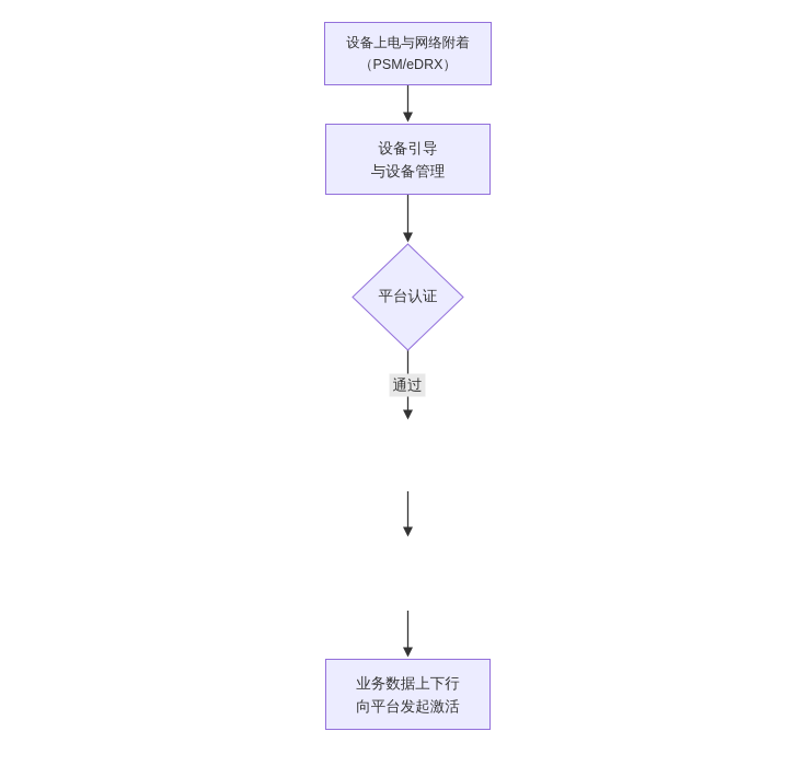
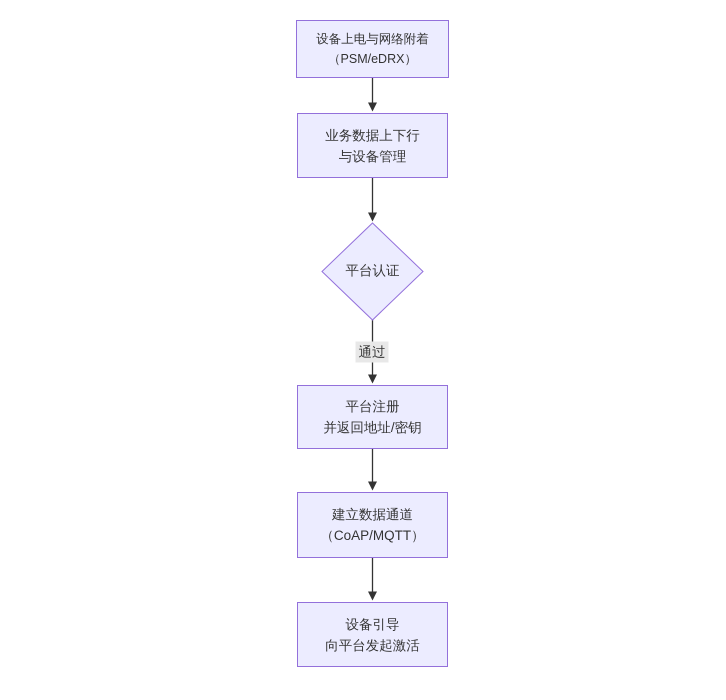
  设备上电与网络附着
  （PSM/eDRX）
- 设备引导
+ 业务数据上下行
  与设备管理
  平台认证
  通过
+ 平台注册
+ 并返回地址/密钥
+ 建立数据通道
+ （CoAP/MQTT）
- 业务数据上下行
+ 设备引导
  向平台发起激活
